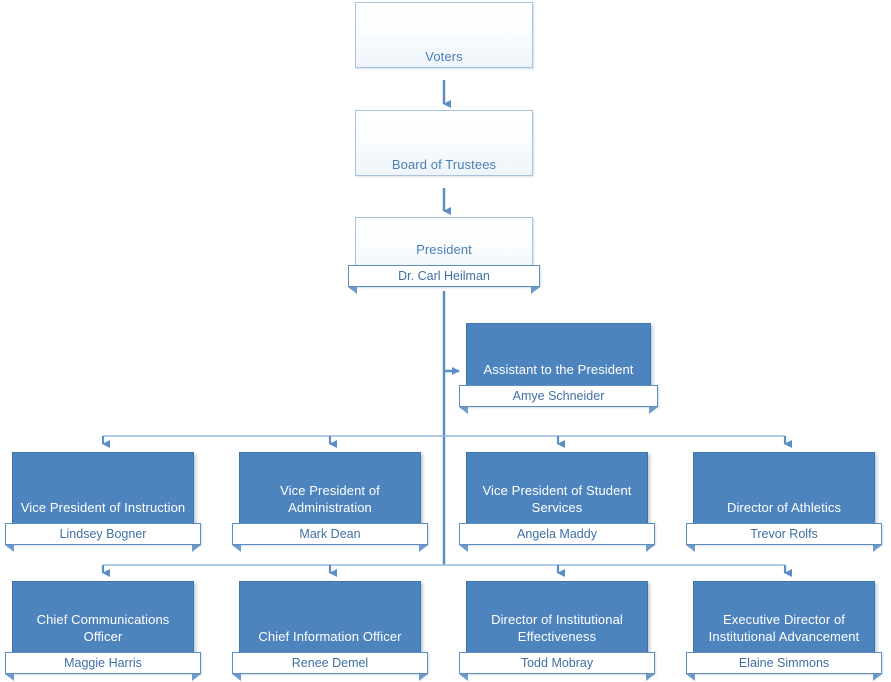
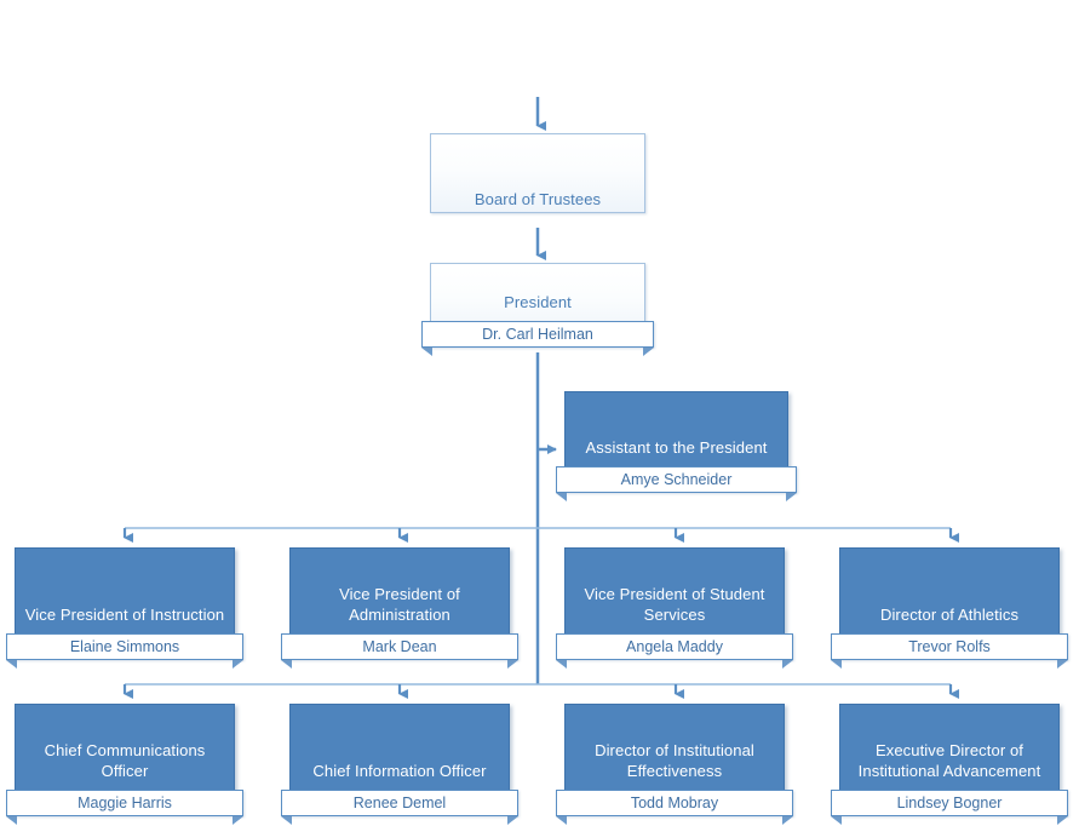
- Voters
  Board of Trustees
  President
  Dr. Carl Heilman
  Assistant to the President
  Amye Schneider
  Vice President of Instruction
- Lindsey Bogner
+ Elaine Simmons
  Vice President of Administration
  Mark Dean
  Vice President of Student Services
  Angela Maddy
  Director of Athletics
  Trevor Rolfs
  Chief Communications Officer
  Maggie Harris
  Chief Information Officer
  Renee Demel
  Director of Institutional Effectiveness
  Todd Mobray
  Executive Director of Institutional Advancement
- Elaine Simmons
+ Lindsey Bogner
